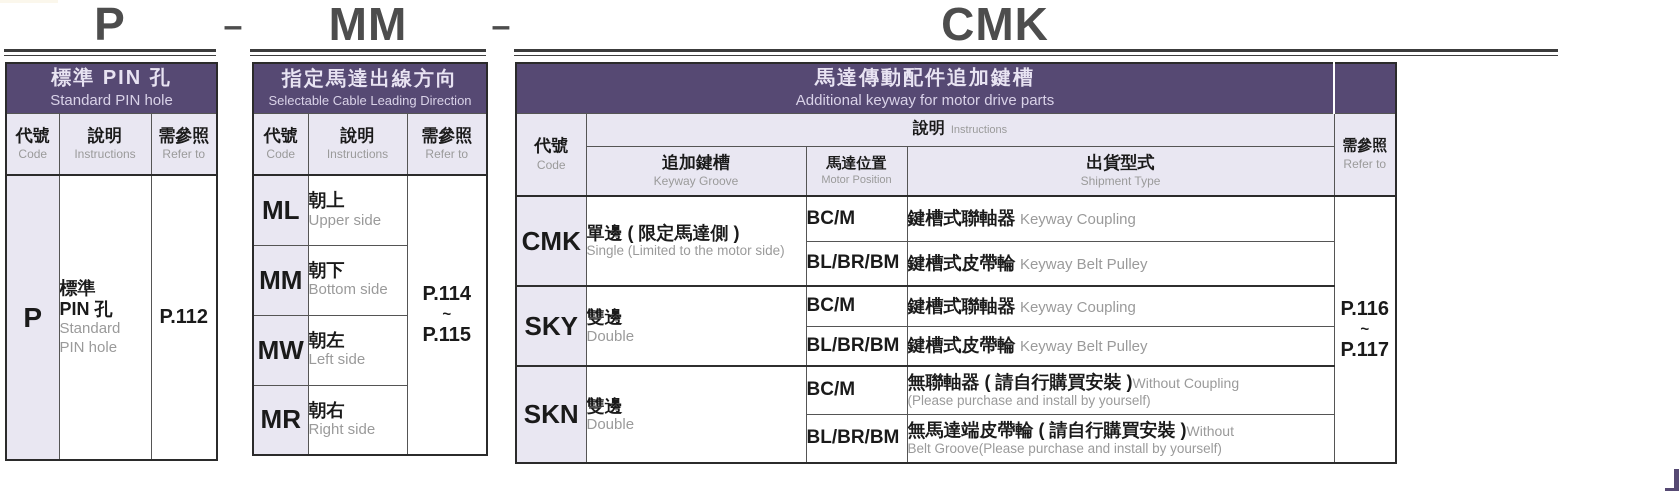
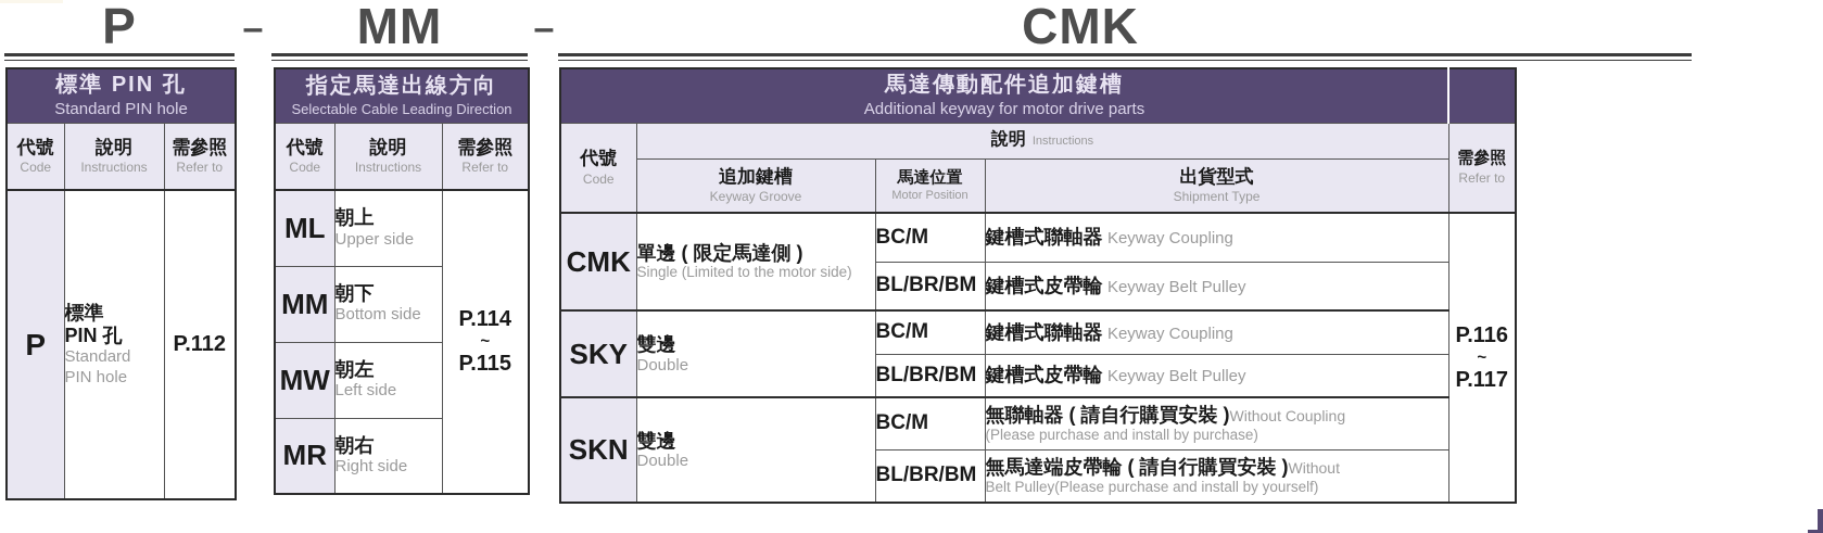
  P
  –
  MM
  –
  CMK
  標準 PIN 孔 Standard PIN hole
  代號 Code	說明 Instructions	需參照 Refer to
  P	標準 PIN 孔 Standard PIN hole	P.112
  指定馬達出線方向 Selectable Cable Leading Direction
  代號 Code	說明 Instructions	需參照 Refer to
  ML	朝上 Upper side	P.114 ~ P.115
  MM	朝下 Bottom side
  MW	朝左 Left side
  MR	朝右 Right side
  馬達傳動配件追加鍵槽 Additional keyway for motor drive parts
  代號 Code	說明 Instructions	需參照 Refer to
  追加鍵槽 Keyway Groove	馬達位置 Motor Position	出貨型式 Shipment Type
  CMK	單邊 ( 限定馬達側 ) Single (Limited to the motor side)	BC/M	鍵槽式聯軸器 Keyway Coupling	P.116 ~ P.117
  BL/BR/BM	鍵槽式皮帶輪 Keyway Belt Pulley
  SKY	雙邊 Double	BC/M	鍵槽式聯軸器 Keyway Coupling
  BL/BR/BM	鍵槽式皮帶輪 Keyway Belt Pulley
- SKN	雙邊 Double	BC/M	無聯軸器 ( 請自行購買安裝 )Without Coupling (Please purchase and install by yourself)
+ SKN	雙邊 Double	BC/M	無聯軸器 ( 請自行購買安裝 )Without Coupling (Please purchase and install by purchase)
- BL/BR/BM	無馬達端皮帶輪 ( 請自行購買安裝 )Without Belt Groove(Please purchase and install by yourself)
+ BL/BR/BM	無馬達端皮帶輪 ( 請自行購買安裝 )Without Belt Pulley(Please purchase and install by yourself)
